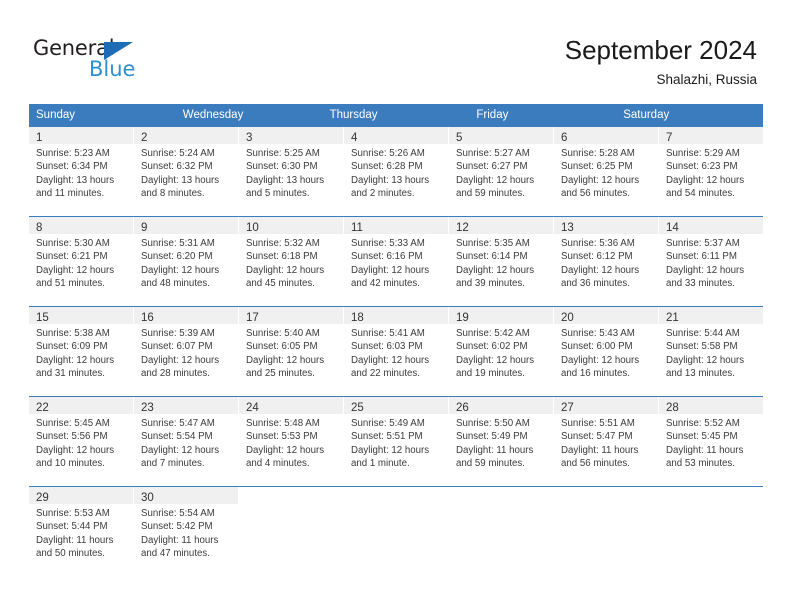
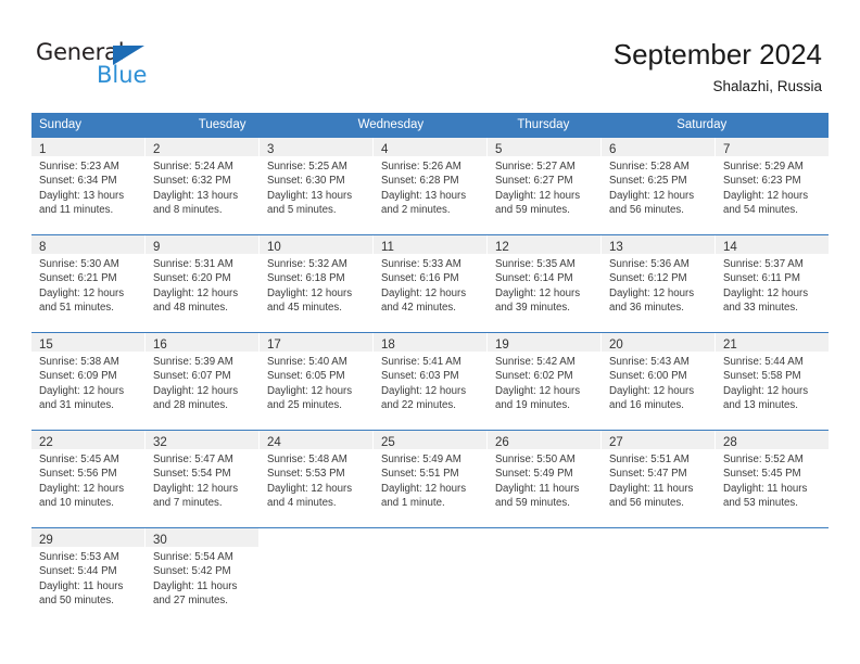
  General
  Blue
  September 2024
  Shalazhi, Russia
  Sunday
+ Tuesday
  Wednesday
  Thursday
- Friday
  Saturday
  1
  Sunrise: 5:23 AM
  Sunset: 6:34 PM
  Daylight: 13 hours
  and 11 minutes.
  2
  Sunrise: 5:24 AM
  Sunset: 6:32 PM
  Daylight: 13 hours
  and 8 minutes.
  3
  Sunrise: 5:25 AM
  Sunset: 6:30 PM
  Daylight: 13 hours
  and 5 minutes.
  4
  Sunrise: 5:26 AM
  Sunset: 6:28 PM
  Daylight: 13 hours
  and 2 minutes.
  5
  Sunrise: 5:27 AM
  Sunset: 6:27 PM
  Daylight: 12 hours
  and 59 minutes.
  6
  Sunrise: 5:28 AM
  Sunset: 6:25 PM
  Daylight: 12 hours
  and 56 minutes.
  7
  Sunrise: 5:29 AM
  Sunset: 6:23 PM
  Daylight: 12 hours
  and 54 minutes.
  8
  Sunrise: 5:30 AM
  Sunset: 6:21 PM
  Daylight: 12 hours
  and 51 minutes.
  9
  Sunrise: 5:31 AM
  Sunset: 6:20 PM
  Daylight: 12 hours
  and 48 minutes.
  10
  Sunrise: 5:32 AM
  Sunset: 6:18 PM
  Daylight: 12 hours
  and 45 minutes.
  11
  Sunrise: 5:33 AM
  Sunset: 6:16 PM
  Daylight: 12 hours
  and 42 minutes.
  12
  Sunrise: 5:35 AM
  Sunset: 6:14 PM
  Daylight: 12 hours
  and 39 minutes.
  13
  Sunrise: 5:36 AM
  Sunset: 6:12 PM
  Daylight: 12 hours
  and 36 minutes.
  14
  Sunrise: 5:37 AM
  Sunset: 6:11 PM
  Daylight: 12 hours
  and 33 minutes.
  15
  Sunrise: 5:38 AM
  Sunset: 6:09 PM
  Daylight: 12 hours
  and 31 minutes.
  16
  Sunrise: 5:39 AM
  Sunset: 6:07 PM
  Daylight: 12 hours
  and 28 minutes.
  17
  Sunrise: 5:40 AM
  Sunset: 6:05 PM
  Daylight: 12 hours
  and 25 minutes.
  18
  Sunrise: 5:41 AM
  Sunset: 6:03 PM
  Daylight: 12 hours
  and 22 minutes.
  19
  Sunrise: 5:42 AM
  Sunset: 6:02 PM
  Daylight: 12 hours
  and 19 minutes.
  20
  Sunrise: 5:43 AM
  Sunset: 6:00 PM
  Daylight: 12 hours
  and 16 minutes.
  21
  Sunrise: 5:44 AM
  Sunset: 5:58 PM
  Daylight: 12 hours
  and 13 minutes.
  22
  Sunrise: 5:45 AM
  Sunset: 5:56 PM
  Daylight: 12 hours
  and 10 minutes.
- 23
+ 32
  Sunrise: 5:47 AM
  Sunset: 5:54 PM
  Daylight: 12 hours
  and 7 minutes.
  24
  Sunrise: 5:48 AM
  Sunset: 5:53 PM
  Daylight: 12 hours
  and 4 minutes.
  25
  Sunrise: 5:49 AM
  Sunset: 5:51 PM
  Daylight: 12 hours
  and 1 minute.
  26
  Sunrise: 5:50 AM
  Sunset: 5:49 PM
  Daylight: 11 hours
  and 59 minutes.
  27
  Sunrise: 5:51 AM
  Sunset: 5:47 PM
  Daylight: 11 hours
  and 56 minutes.
  28
  Sunrise: 5:52 AM
  Sunset: 5:45 PM
  Daylight: 11 hours
  and 53 minutes.
  29
  Sunrise: 5:53 AM
  Sunset: 5:44 PM
  Daylight: 11 hours
  and 50 minutes.
  30
  Sunrise: 5:54 AM
  Sunset: 5:42 PM
  Daylight: 11 hours
- and 47 minutes.
+ and 27 minutes.
